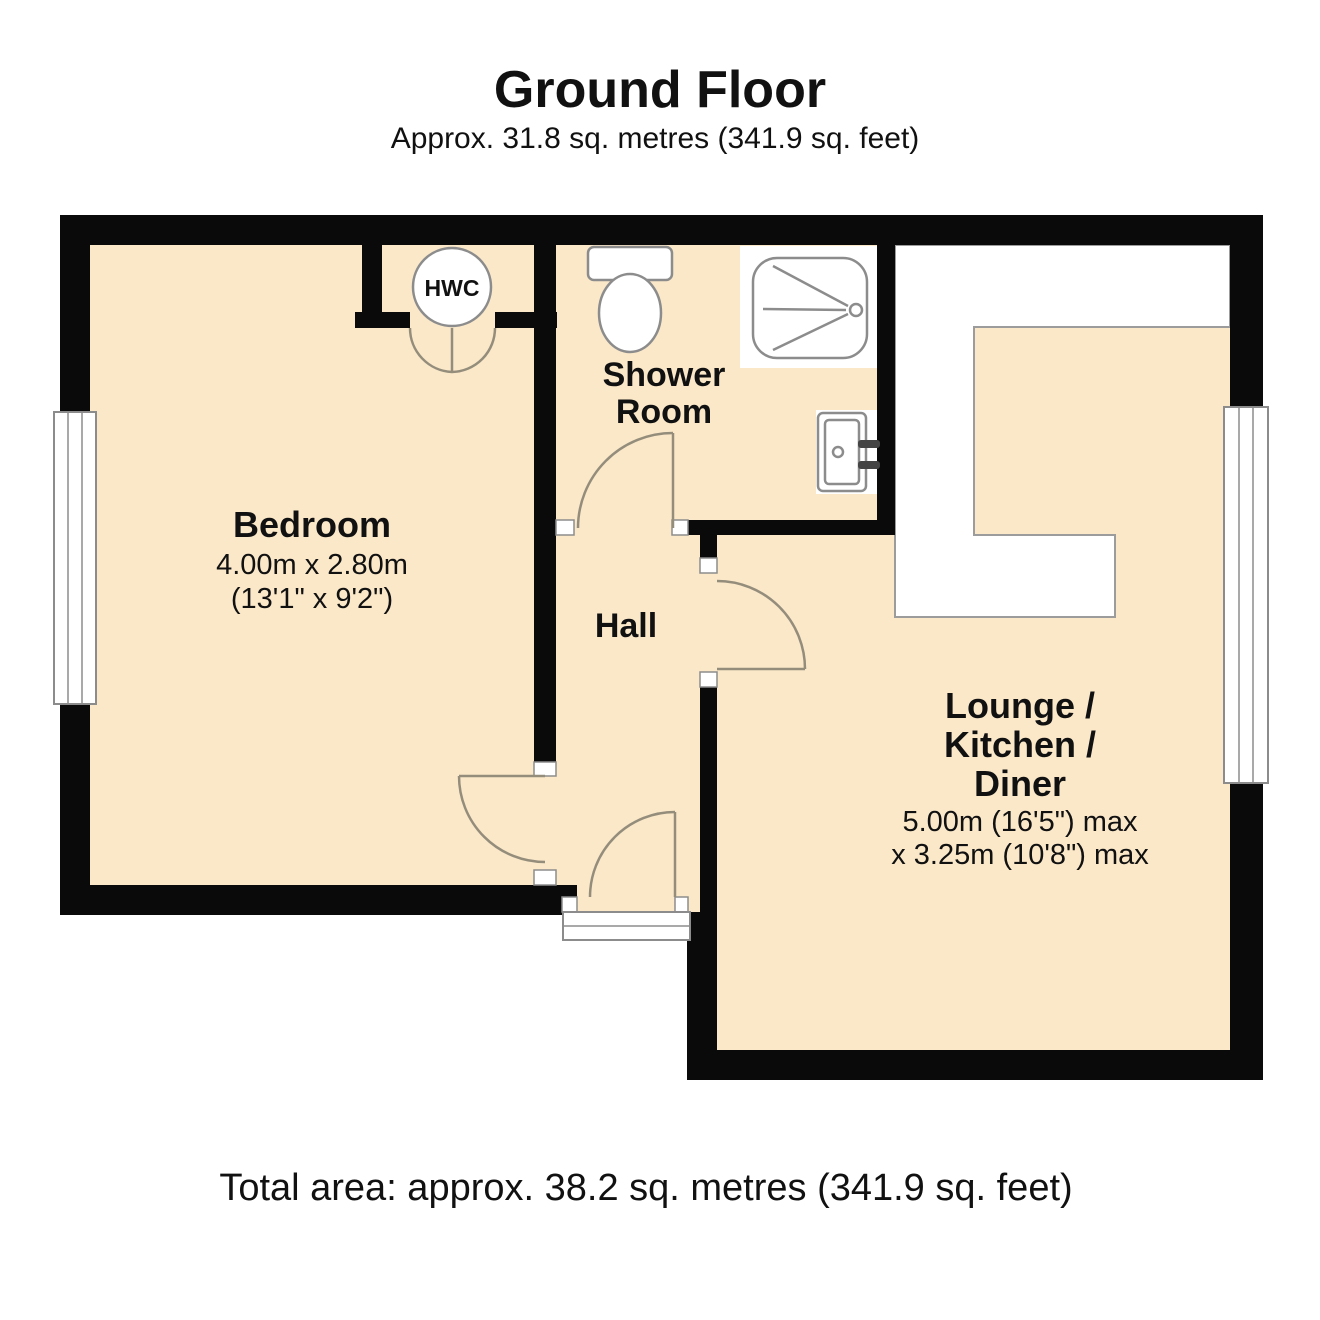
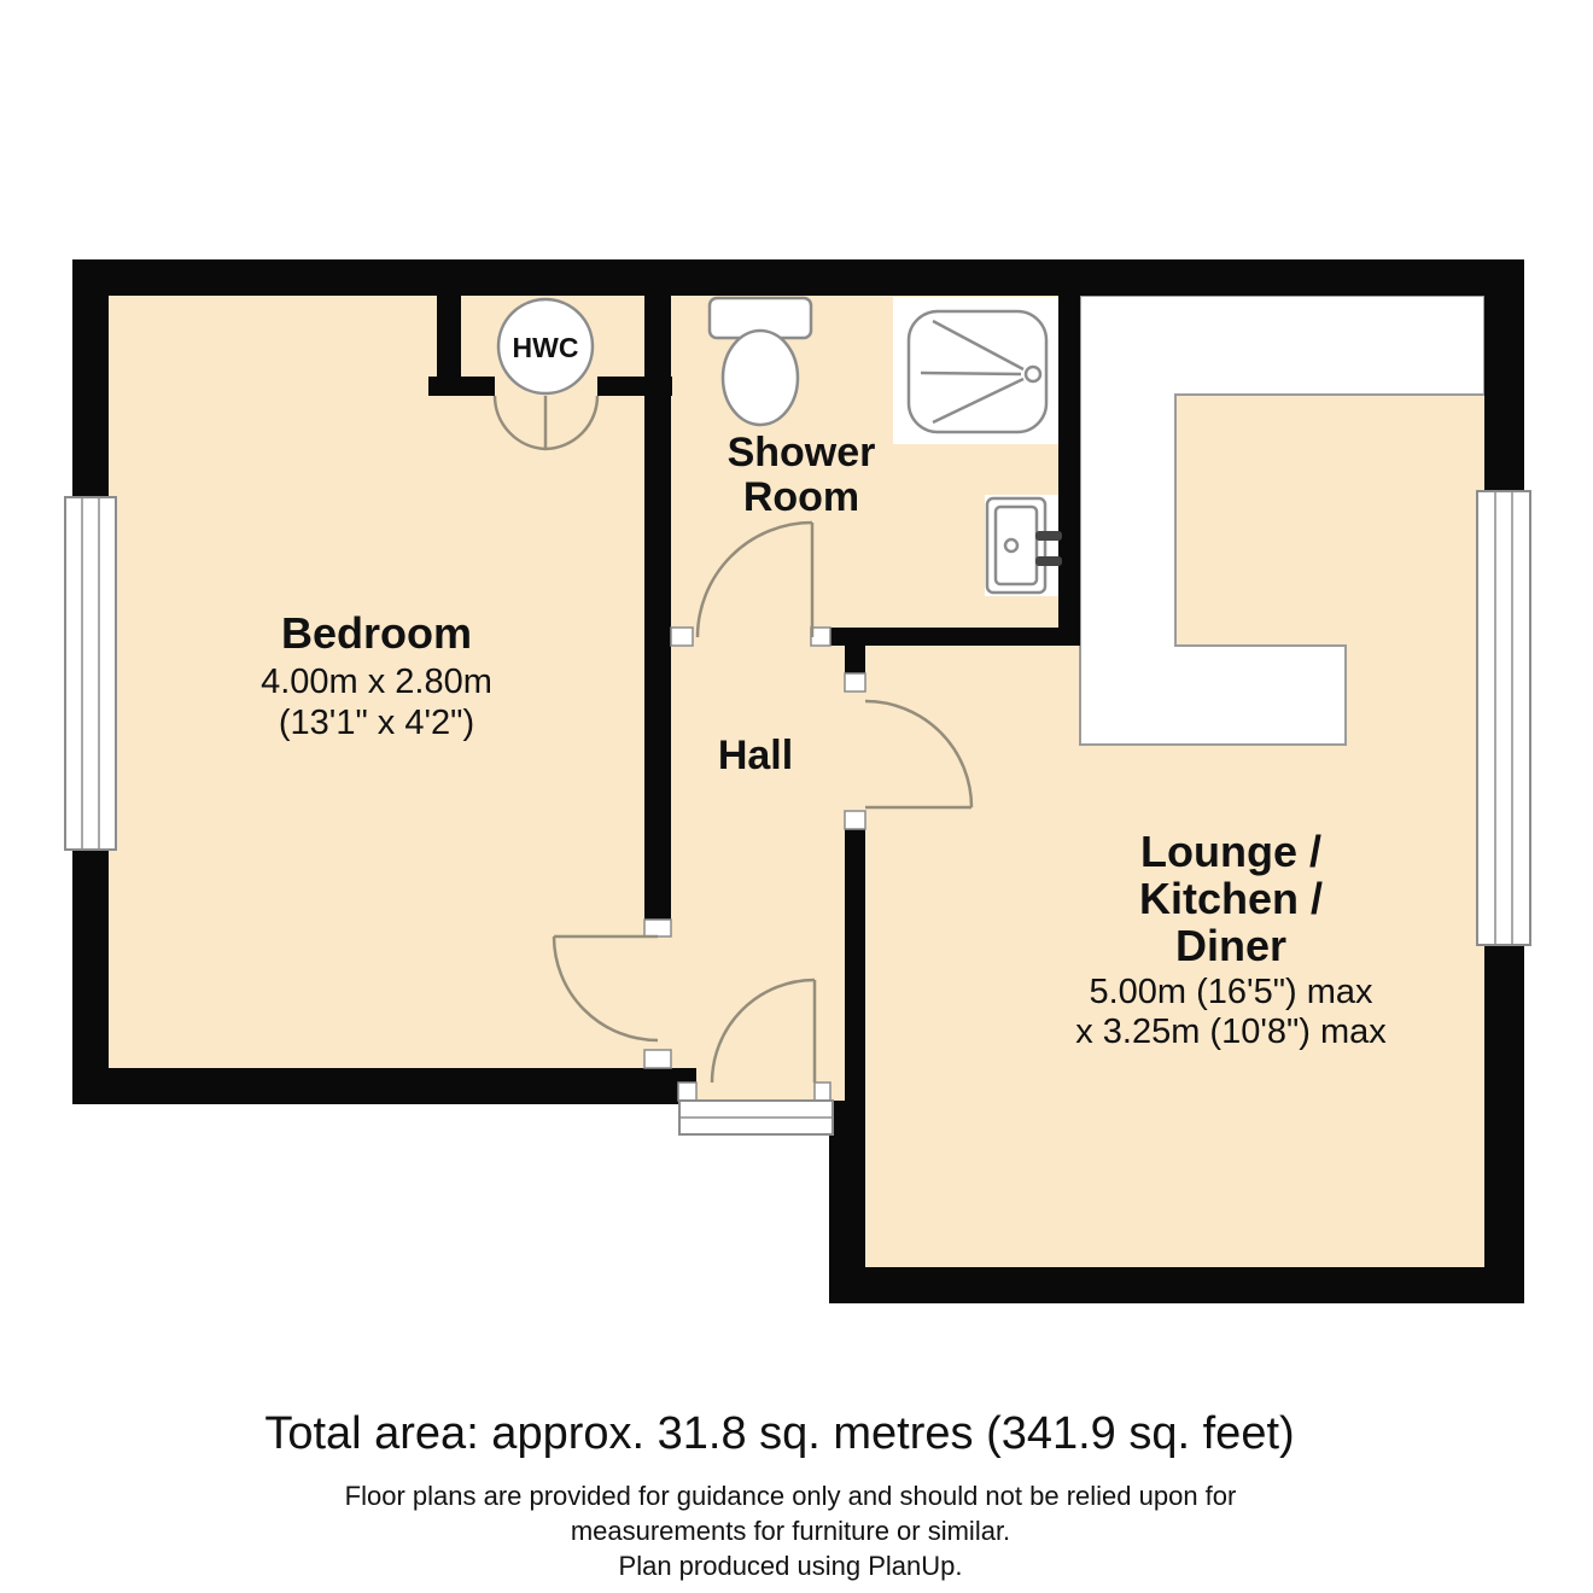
- Ground Floor
- Approx. 31.8 sq. metres (341.9 sq. feet)
  HWC
  Bedroom
  4.00m x 2.80m
- (13'1" x 9'2")
+ (13'1" x 4'2")
  Shower
  Room
  Hall
  Lounge /
  Kitchen /
  Diner
  5.00m (16'5") max
  x 3.25m (10'8") max
- Total area: approx. 38.2 sq. metres (341.9 sq. feet)
+ Total area: approx. 31.8 sq. metres (341.9 sq. feet)
+ Floor plans are provided for guidance only and should not be relied upon for
+ measurements for furniture or similar.
+ Plan produced using PlanUp.
